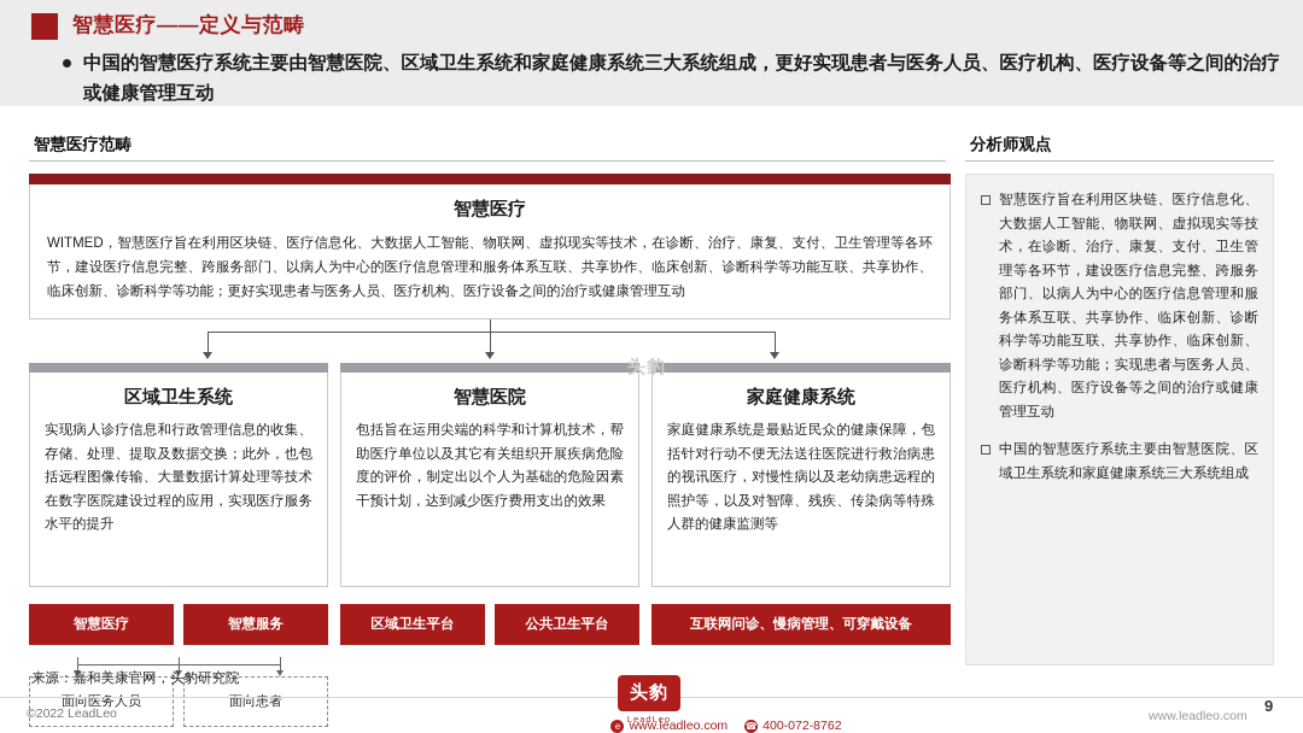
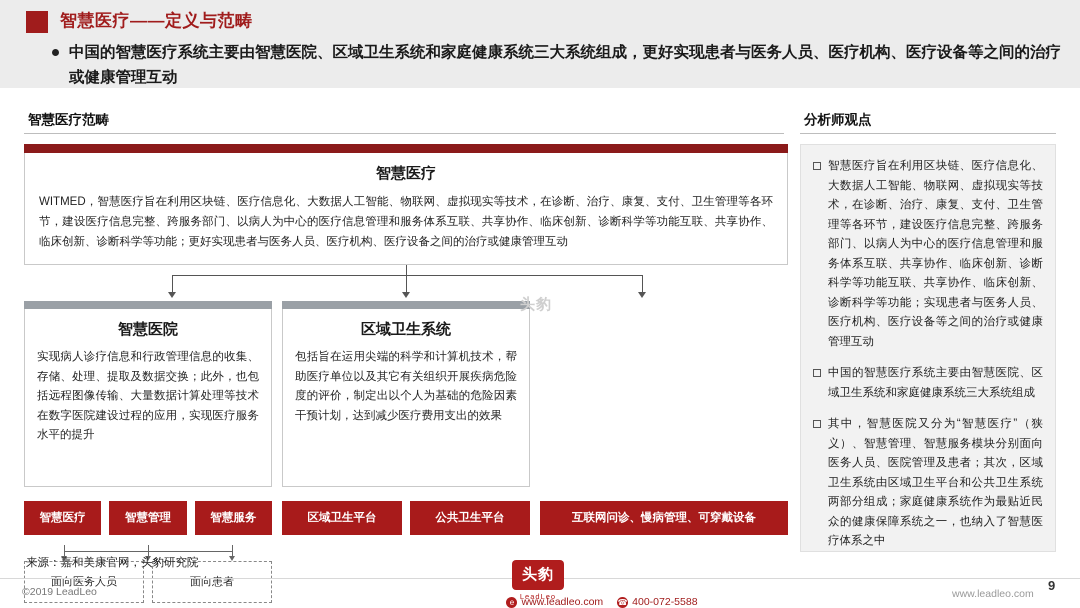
  智慧医疗——定义与范畴
  中国的智慧医疗系统主要由智慧医院、区域卫生系统和家庭健康系统三大系统组成，更好实现患者与医务人员、医疗机构、医疗设备等之间的治疗或健康管理互动
  智慧医疗范畴
  分析师观点
  智慧医疗
  WITMED，智慧医疗旨在利用区块链、医疗信息化、大数据人工智能、物联网、虚拟现实等技术，在诊断、治疗、康复、支付、卫生管理等各环节，建设医疗信息完整、跨服务部门、以病人为中心的医疗信息管理和服务体系互联、共享协作、临床创新、诊断科学等功能互联、共享协作、临床创新、诊断科学等功能；更好实现患者与医务人员、医疗机构、医疗设备之间的治疗或健康管理互动
- 区域卫生系统
+ 智慧医院
  实现病人诊疗信息和行政管理信息的收集、存储、处理、提取及数据交换；此外，也包括远程图像传输、大量数据计算处理等技术在数字医院建设过程的应用，实现医疗服务水平的提升
- 智慧医院
+ 区域卫生系统
  包括旨在运用尖端的科学和计算机技术，帮助医疗单位以及其它有关组织开展疾病危险度的评价，制定出以个人为基础的危险因素干预计划，达到减少医疗费用支出的效果
- 家庭健康系统
- 家庭健康系统是最贴近民众的健康保障，包括针对行动不便无法送往医院进行救治病患的视讯医疗，对慢性病以及老幼病患远程的照护等，以及对智障、残疾、传染病等特殊人群的健康监测等
  智慧医疗
+ 智慧管理
  智慧服务
  区域卫生平台
  公共卫生平台
  互联网问诊、慢病管理、可穿戴设备
  面向医务人员
  面向患者
  头豹
  来源：嘉和美康官网，头豹研究院
  智慧医疗旨在利用区块链、医疗信息化、大数据人工智能、物联网、虚拟现实等技术，在诊断、治疗、康复、支付、卫生管理等各环节，建设医疗信息完整、跨服务部门、以病人为中心的医疗信息管理和服务体系互联、共享协作、临床创新、诊断科学等功能互联、共享协作、临床创新、诊断科学等功能；实现患者与医务人员、医疗机构、医疗设备等之间的治疗或健康管理互动
  中国的智慧医疗系统主要由智慧医院、区域卫生系统和家庭健康系统三大系统组成
+ 其中，智慧医院又分为“智慧医疗”（狭义）、智慧管理、智慧服务模块分别面向医务人员、医院管理及患者；其次，区域卫生系统由区域卫生平台和公共卫生系统两部分组成；家庭健康系统作为最贴近民众的健康保障系统之一，也纳入了智慧医疗体系之中
- ©2022 LeadLeo
+ ©2019 LeadLeo
  9
  www.leadleo.com
  头豹
  LeadLeo
  e
  www.leadleo.com
  ☎
- 400-072-8762
+ 400-072-5588
